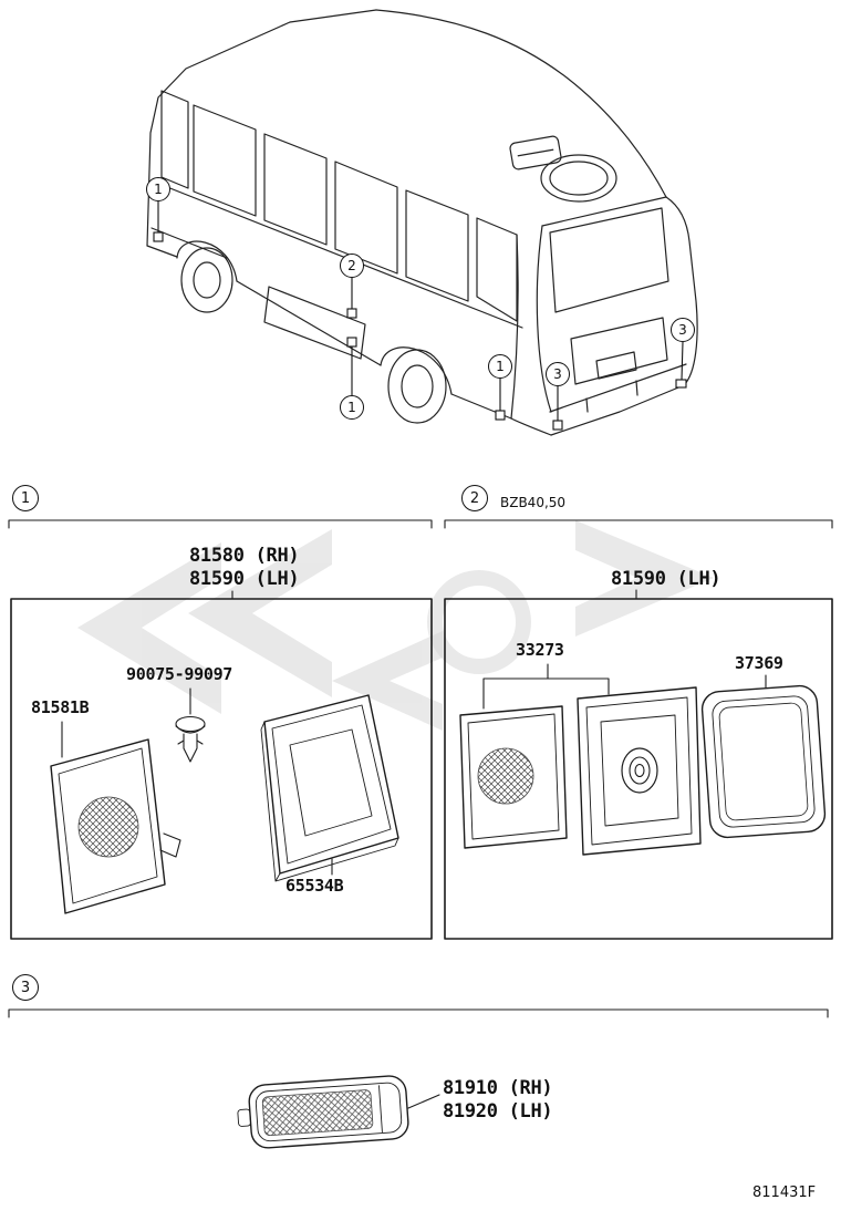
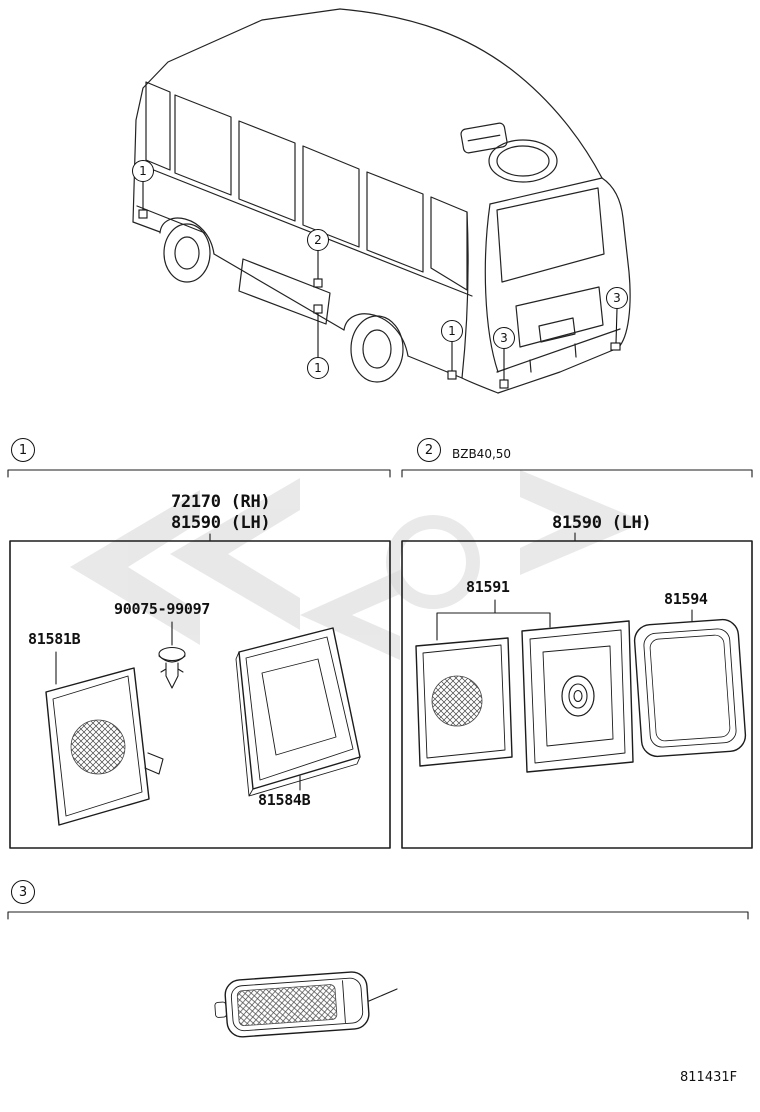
  1
  2
  1
  1
  3
  3
  1
- 81580 (RH)
+ 72170 (RH)
  81590 (LH)
  81581B
  90075-99097
- 65534B
+ 81584B
  2
  BZB40,50
  81590 (LH)
- 33273
+ 81591
- 37369
+ 81594
  3
- 81910 (RH)
- 81920 (LH)
  811431F
